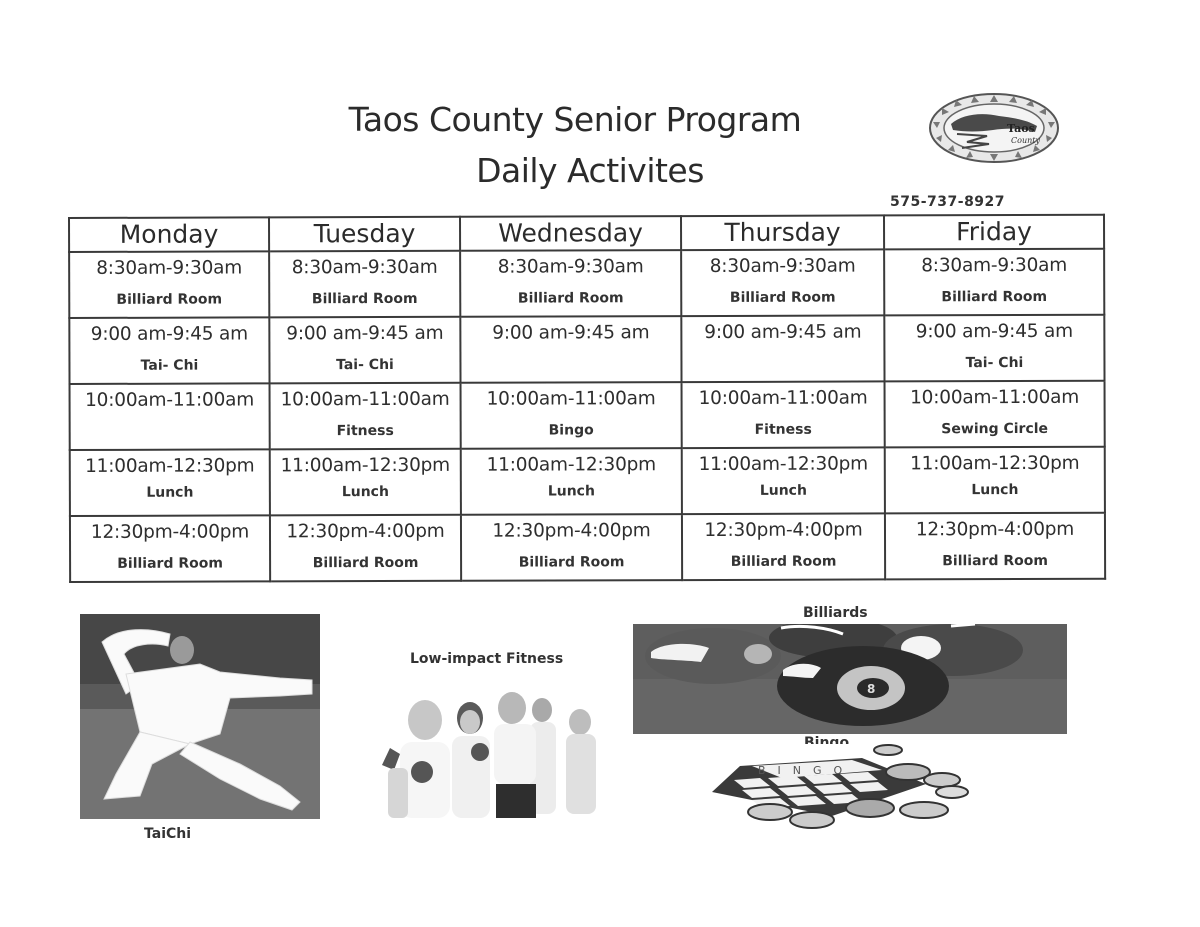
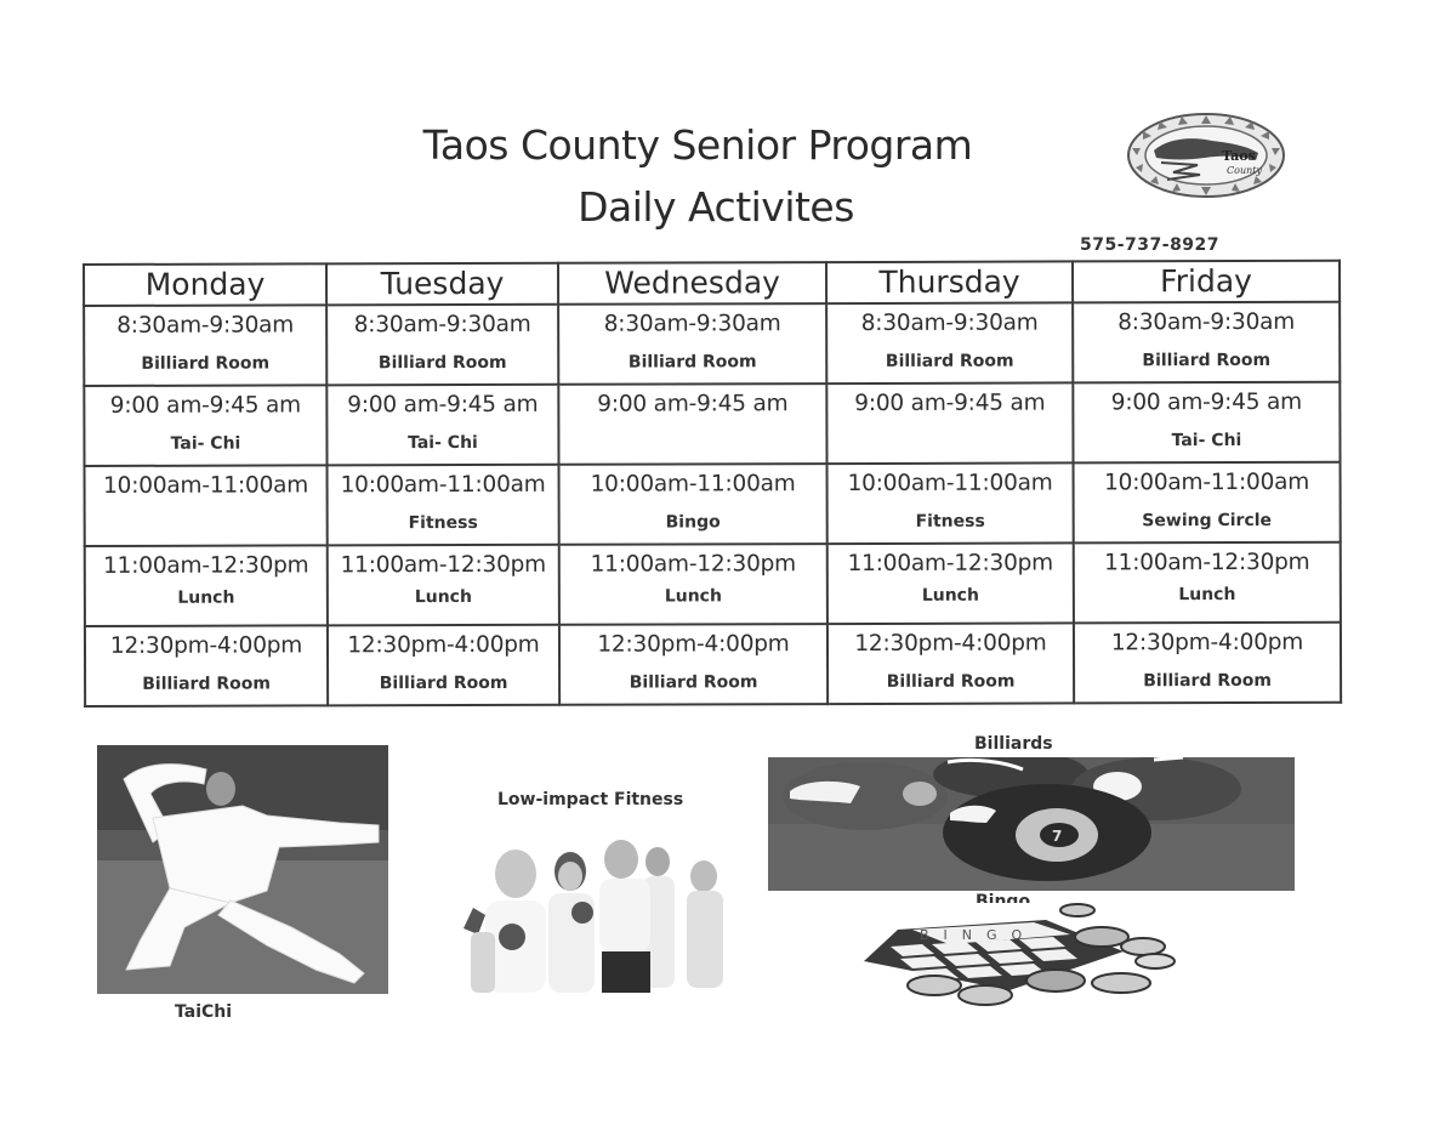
  Taos County Senior Program
  Daily Activites
  Taos
  County
  575-737-8927
  Monday	Tuesday	Wednesday	Thursday	Friday
  8:30am-9:30amBilliard Room	8:30am-9:30amBilliard Room	8:30am-9:30amBilliard Room	8:30am-9:30amBilliard Room	8:30am-9:30amBilliard Room
  9:00 am-9:45 amTai- Chi	9:00 am-9:45 amTai- Chi	9:00 am-9:45 am	9:00 am-9:45 am	9:00 am-9:45 amTai- Chi
  10:00am-11:00am	10:00am-11:00amFitness	10:00am-11:00amBingo	10:00am-11:00amFitness	10:00am-11:00amSewing Circle
  11:00am-12:30pmLunch	11:00am-12:30pmLunch	11:00am-12:30pmLunch	11:00am-12:30pmLunch	11:00am-12:30pmLunch
  12:30pm-4:00pmBilliard Room	12:30pm-4:00pmBilliard Room	12:30pm-4:00pmBilliard Room	12:30pm-4:00pmBilliard Room	12:30pm-4:00pmBilliard Room
  TaiChi
  Low-impact Fitness
  Billiards
- 8
+ 7
  Bingo
  BINGO
